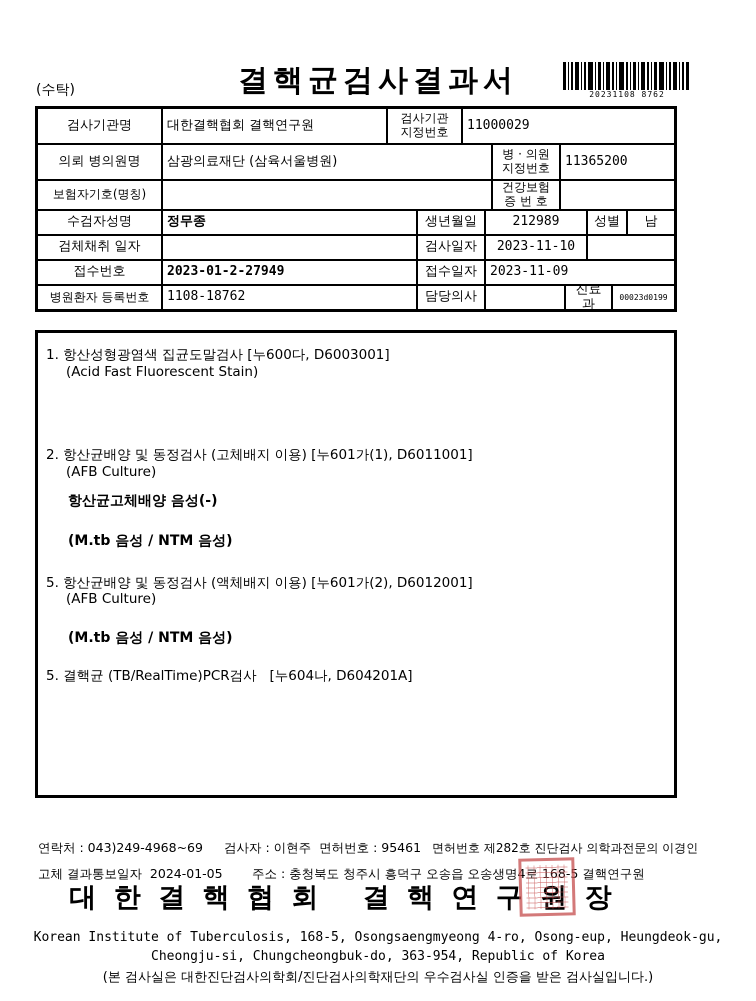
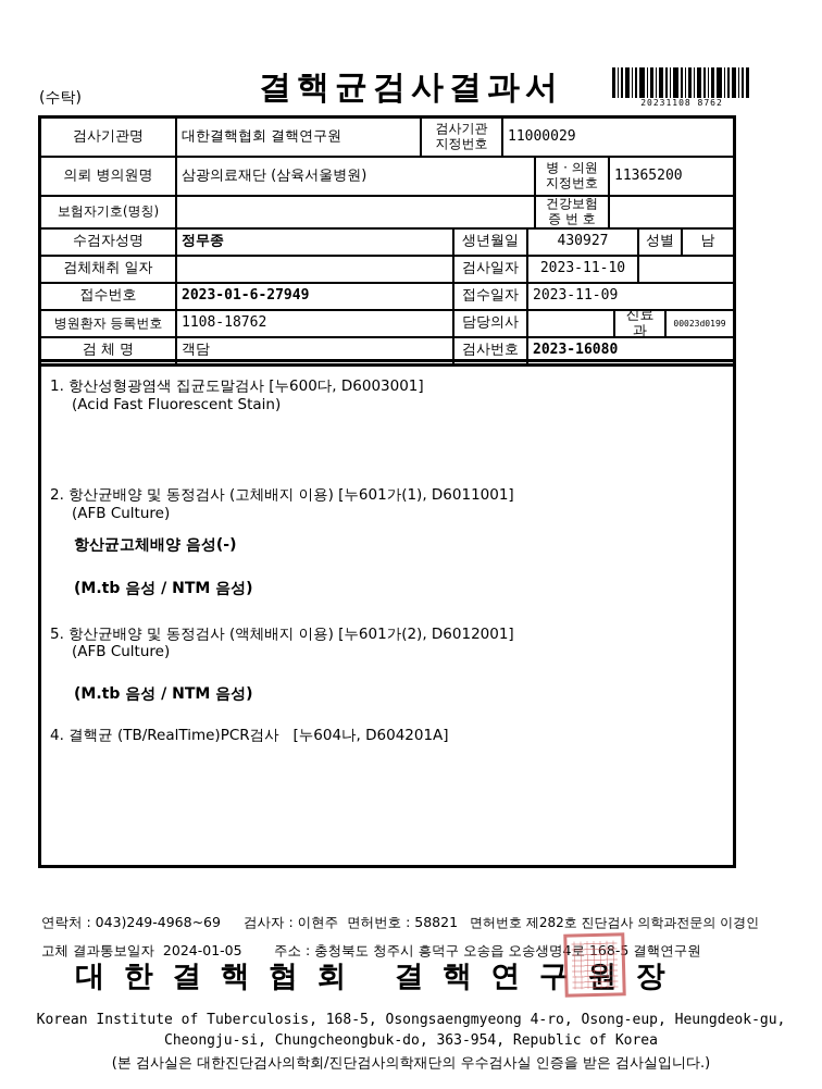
  (수탁)
  결핵균검사결과서
  20231108 8762
  검사기관명
  대한결핵협회 결핵연구원
  검사기관
  지정번호
  11000029
  의뢰 병의원명
  삼광의료재단 (삼육서울병원)
  병 · 의원
  지정번호
  11365200
  보험자기호(명칭)
  건강보험
  증 번 호
  수검자성명
  정무종
  생년월일
- 212989
+ 430927
  성별
  남
  검체채취 일자
  검사일자
  2023-11-10
  접수번호
- 2023-01-2-27949
+ 2023-01-6-27949
  접수일자
  2023-11-09
  병원환자 등록번호
  1108-18762
  담당의사
  진료과
  00023d0199
+ 검 체 명
+ 객담
+ 검사번호
+ 2023-16080
  1. 항산성형광염색 집균도말검사 [누600다, D6003001]
  (Acid Fast Fluorescent Stain)
  2. 항산균배양 및 동정검사 (고체배지 이용) [누601가(1), D6011001]
  (AFB Culture)
  항산균고체배양 음성(-)
  (M.tb 음성 / NTM 음성)
  5. 항산균배양 및 동정검사 (액체배지 이용) [누601가(2), D6012001]
  (AFB Culture)
  (M.tb 음성 / NTM 음성)
- 5. 결핵균 (TB/RealTime)PCR검사 [누604나, D604201A]
+ 4. 결핵균 (TB/RealTime)PCR검사 [누604나, D604201A]
  연락처 : 043)249-4968~69
- 검사자 : 이현주 면허번호 : 95461
+ 검사자 : 이현주 면허번호 : 58821
  면허번호 제282호 진단검사 의학과전문의 이경인
  고체 결과통보일자 2024-01-05
  주소 : 충청북도 청주시 흥덕구 오송읍 오송생명 결핵연구원
  대 한 결 핵 협 회 결 핵 연 구 장
  Korean Institute of Tuberculosis, 168-5, Osongsaengmyeong 4-ro, Osong-eup, Heungdeok-gu,
  Cheongju-si, Chungcheongbuk-do, 363-954, Republic of Korea
  (본 검사실은 대한진단검사의학회/진단검사의학재단의 우수검사실 인증을 받은 검사실입니다.)
